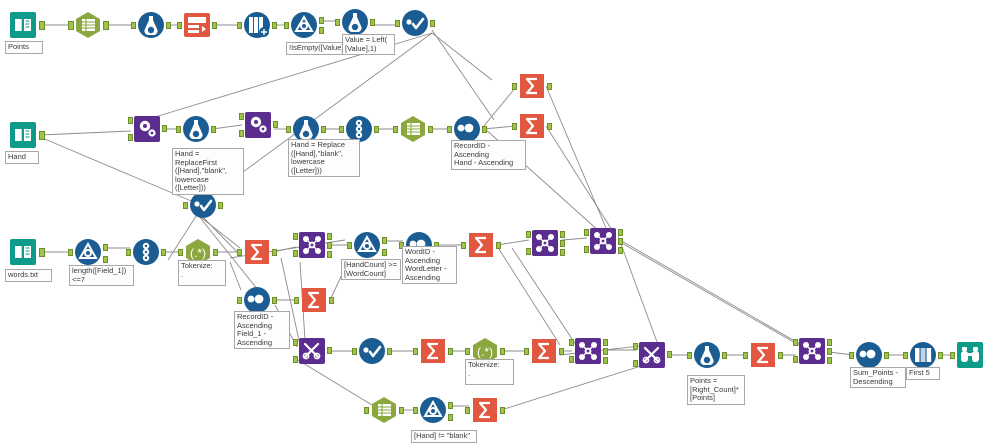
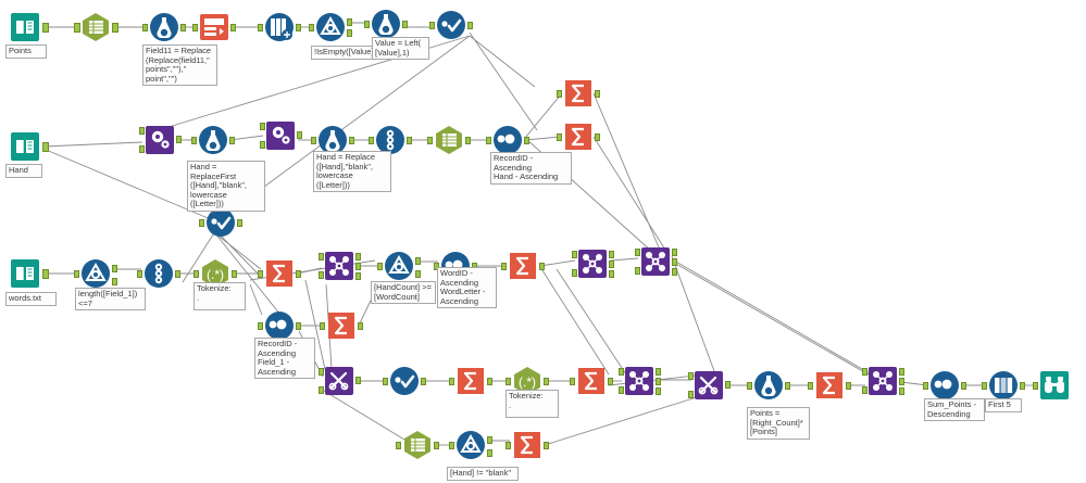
  (.*)
  (.*)
  Points
+ Field11 = Replace
+ (Replace(field11,"
+ points",""),"
+ point","")
  !IsEmpty([Value
  Value = Left(
  [Value],1)
  Hand
  Hand =
  ReplaceFirst
  ([Hand],"blank",
  lowercase
  ([Letter]))
  Hand = Replace
  ([Hand],"blank",
  lowercase
  ([Letter]))
  RecordID -
  Ascending
  Hand - Ascending
  words.txt
  length([Field_1])
  <=7
  Tokenize:
  .
  RecordID -
  Ascending
  Field_1 -
  Ascending
  [HandCount] >=
  [WordCount]
  WordID -
  Ascending
  WordLetter -
  Ascending
  Tokenize:
  .
  Points =
  [Right_Count]*
  [Points]
  [Hand] != "blank"
  Sum_Points -
  Descending
  First 5
